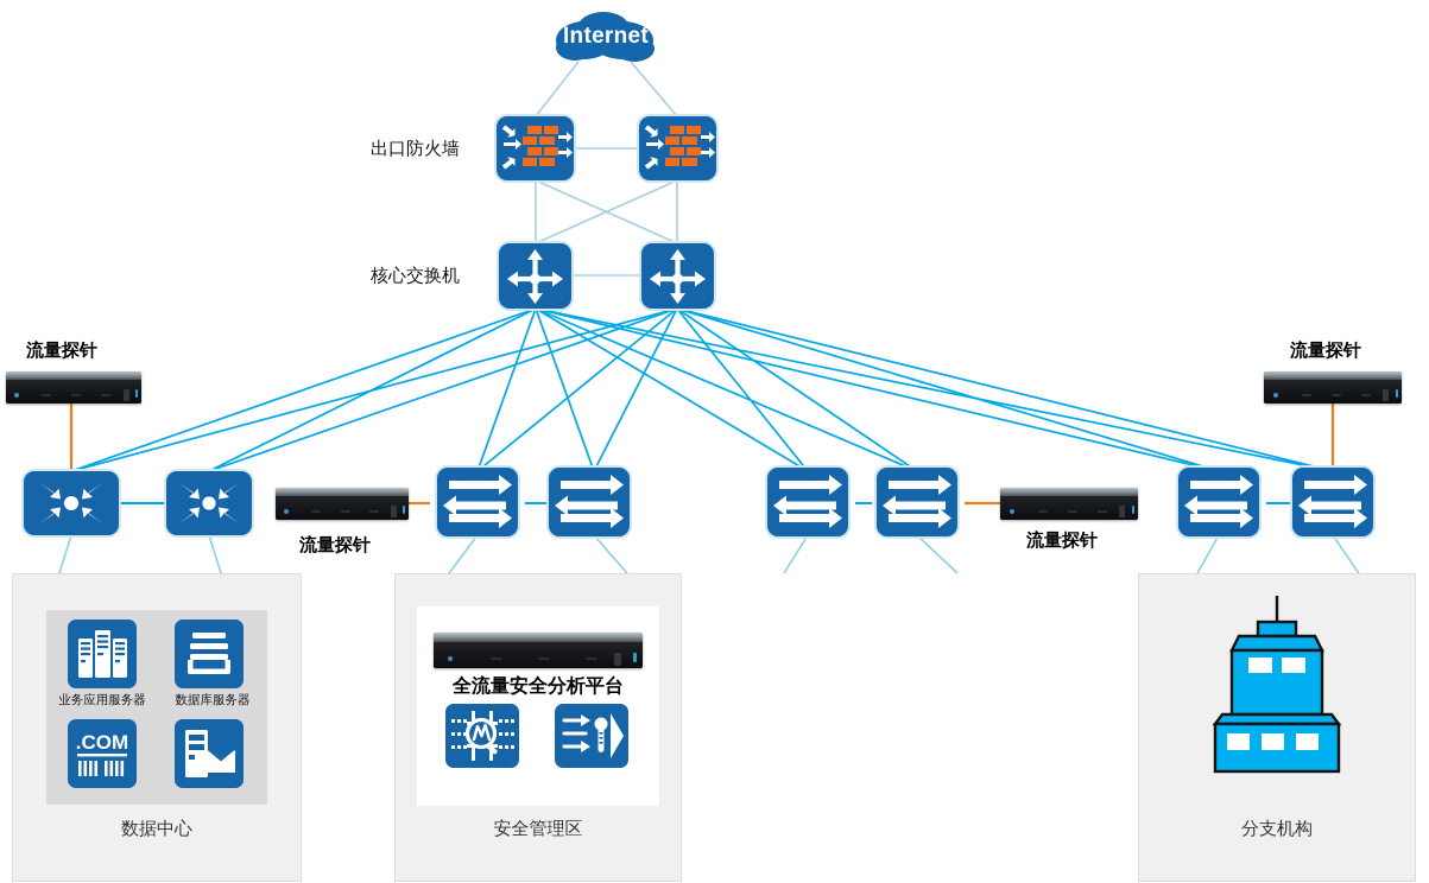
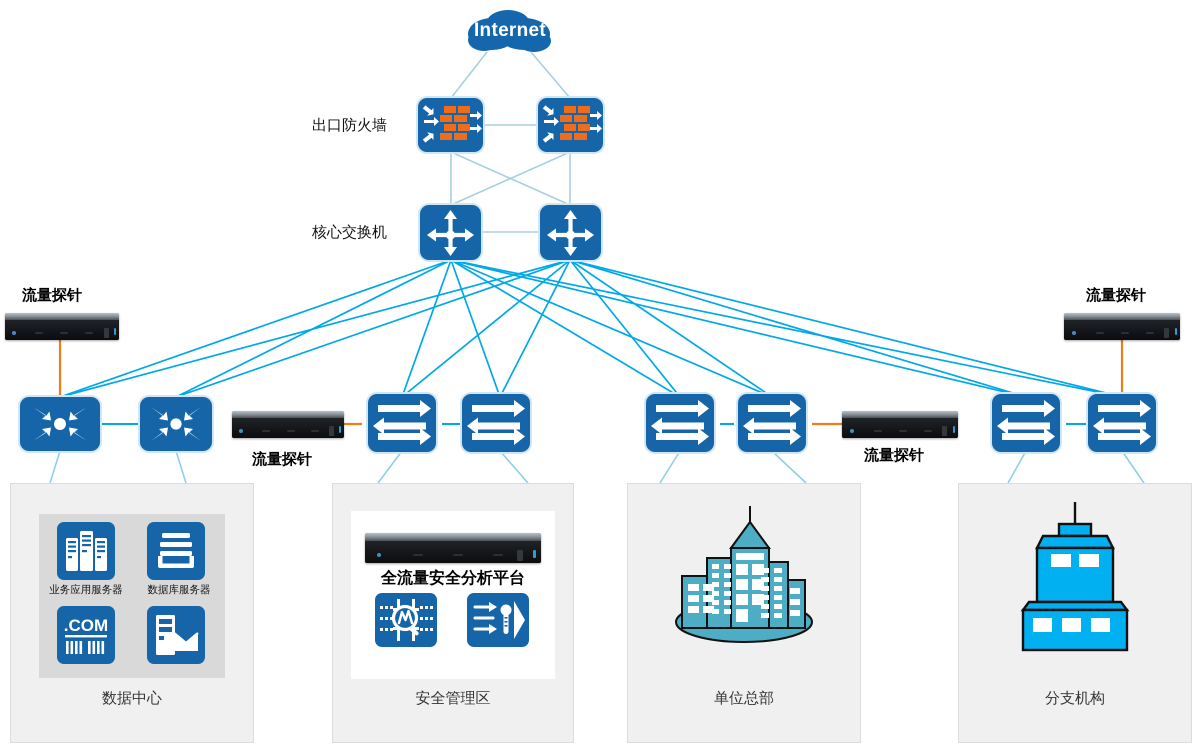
  Internet
  出口防火墙
  核心交换机
  流量探针
  流量探针
  流量探针
  流量探针
  业务应用服务器
  数据库服务器
  .COM
  数据中心
  全流量安全分析平台
  安全管理区
+ 单位总部
  分支机构
